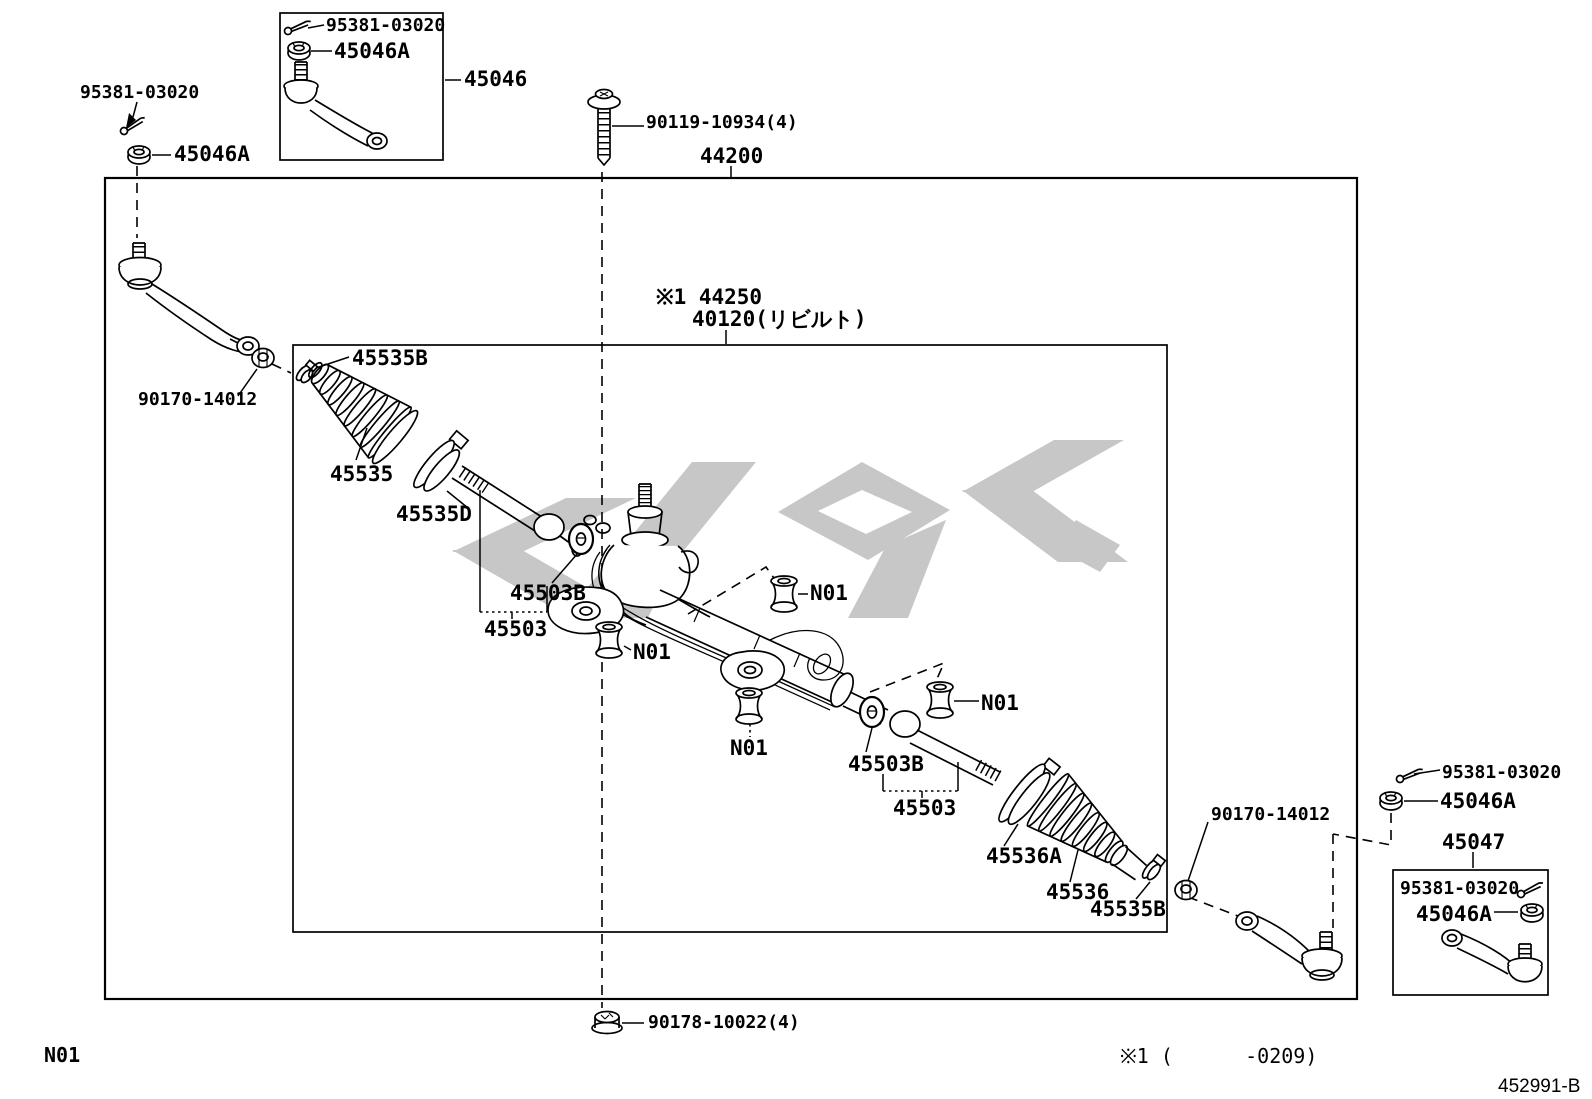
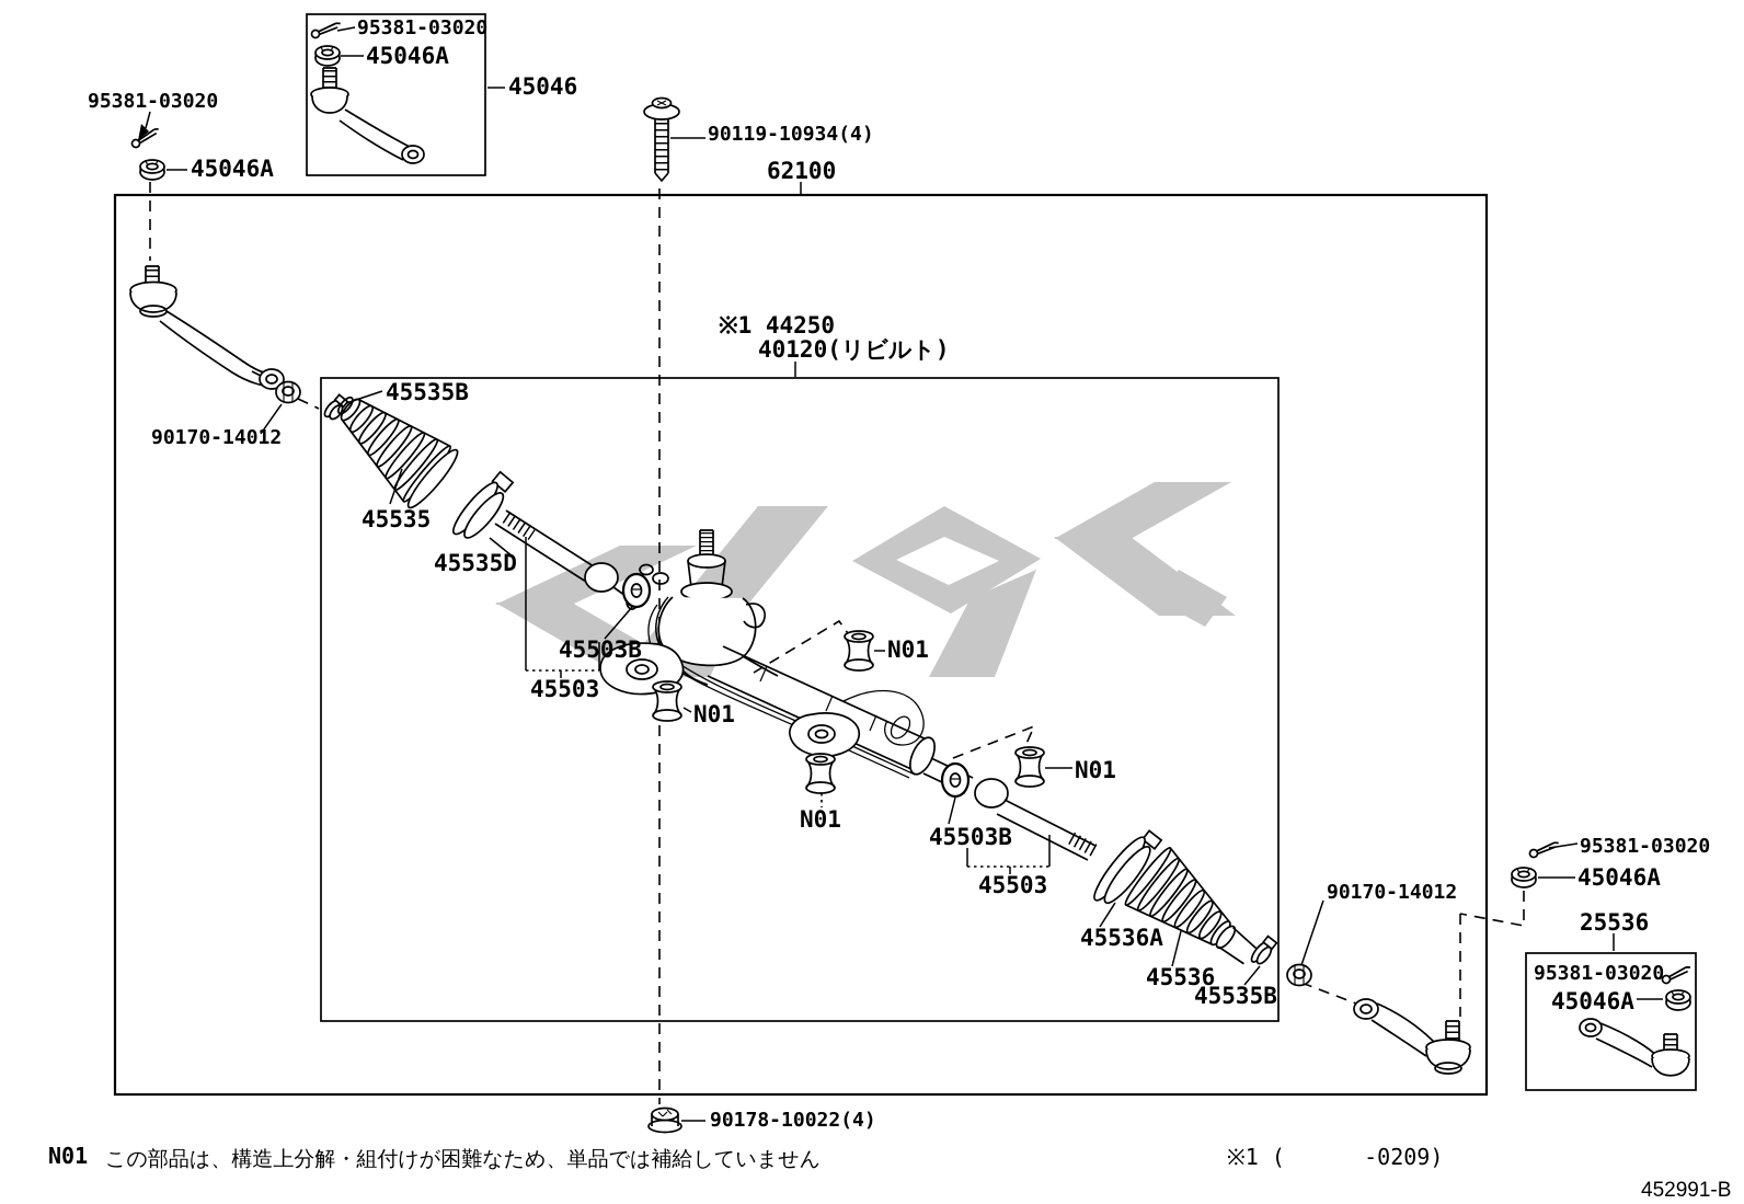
  95381-03020
  45046A
  95381-03020
  45046A
  45046
  90119-10934(4)
- 44200
+ 62100
  ※1 44250
  40120(リビルト)
  45535B
  90170-14012
  45535
  45535D
  45503B
  45503
  N01
  N01
  N01
  N01
  45503B
  45503
  45536A
  45536
  45535B
  90170-14012
  95381-03020
  45046A
- 45047
+ 25536
  95381-03020
  45046A
  90178-10022(4)
  N01
+ この部品は、構造上分解・組付けが困難なため、単品では補給していません
  ※1 ( -0209)
  452991-B
